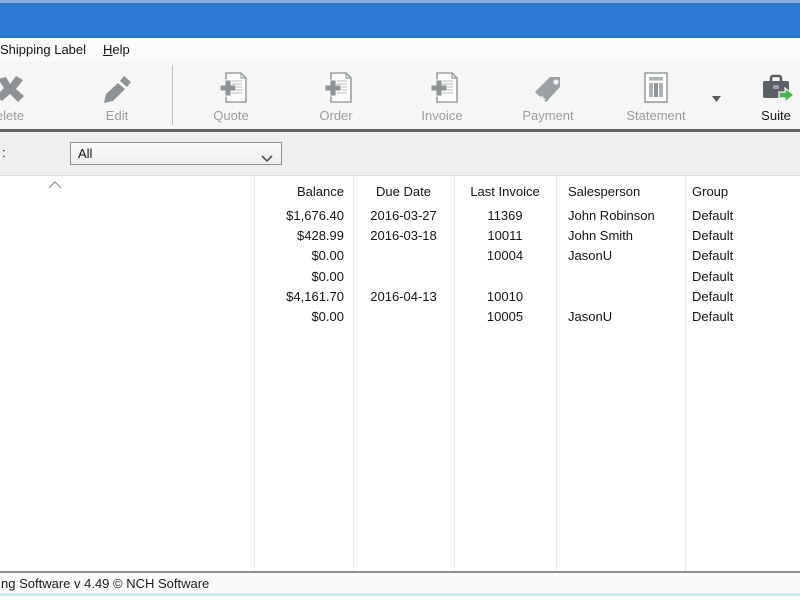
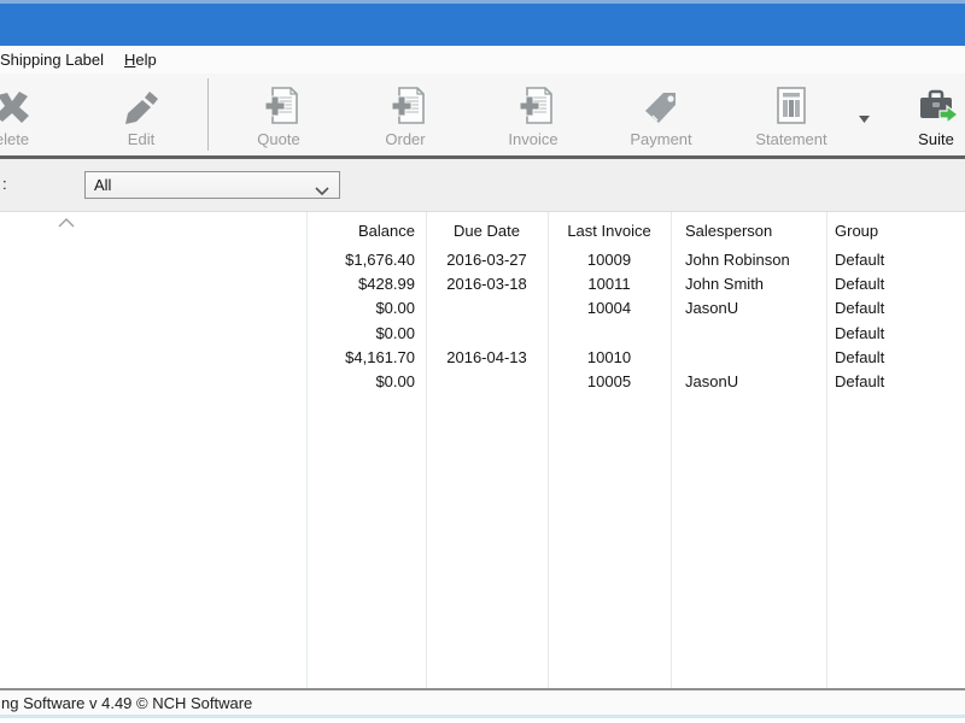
  Shipping Label
  Help
  lete
  Edit
  Quote
  Order
  Invoice
  Payment
  Statement
  Suite
  :
  All
  Balance
  Due Date
  Last Invoice
  Salesperson
  Group
  $1,676.40
  2016-03-27
- 11369
+ 10009
  John Robinson
  Default
  $428.99
  2016-03-18
  10011
  John Smith
  Default
  $0.00
  10004
  JasonU
  Default
  $0.00
  Default
  $4,161.70
  2016-04-13
  10010
  Default
  $0.00
  10005
  JasonU
  Default
  ng Software v 4.49 © NCH Software
